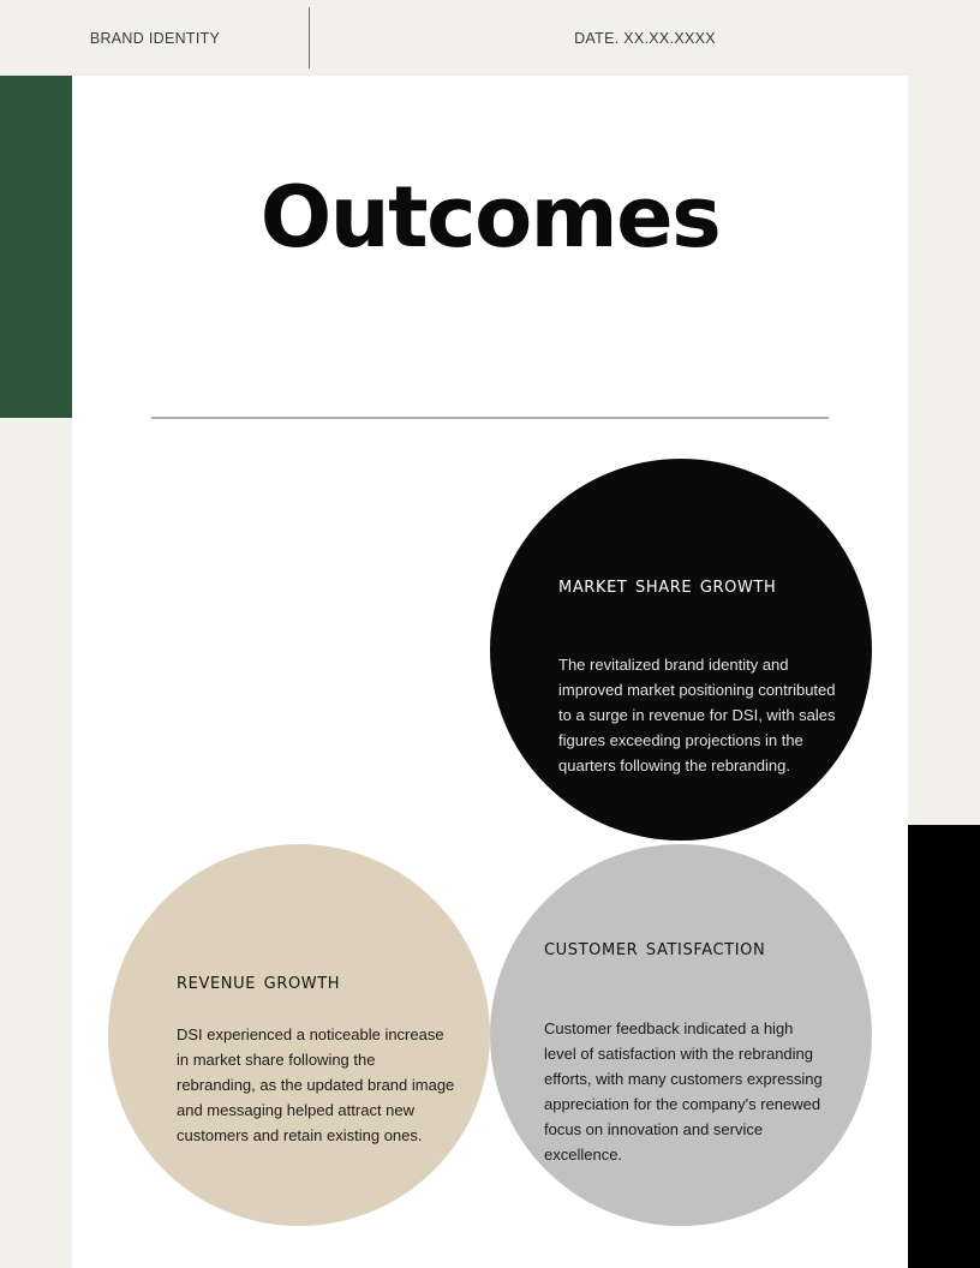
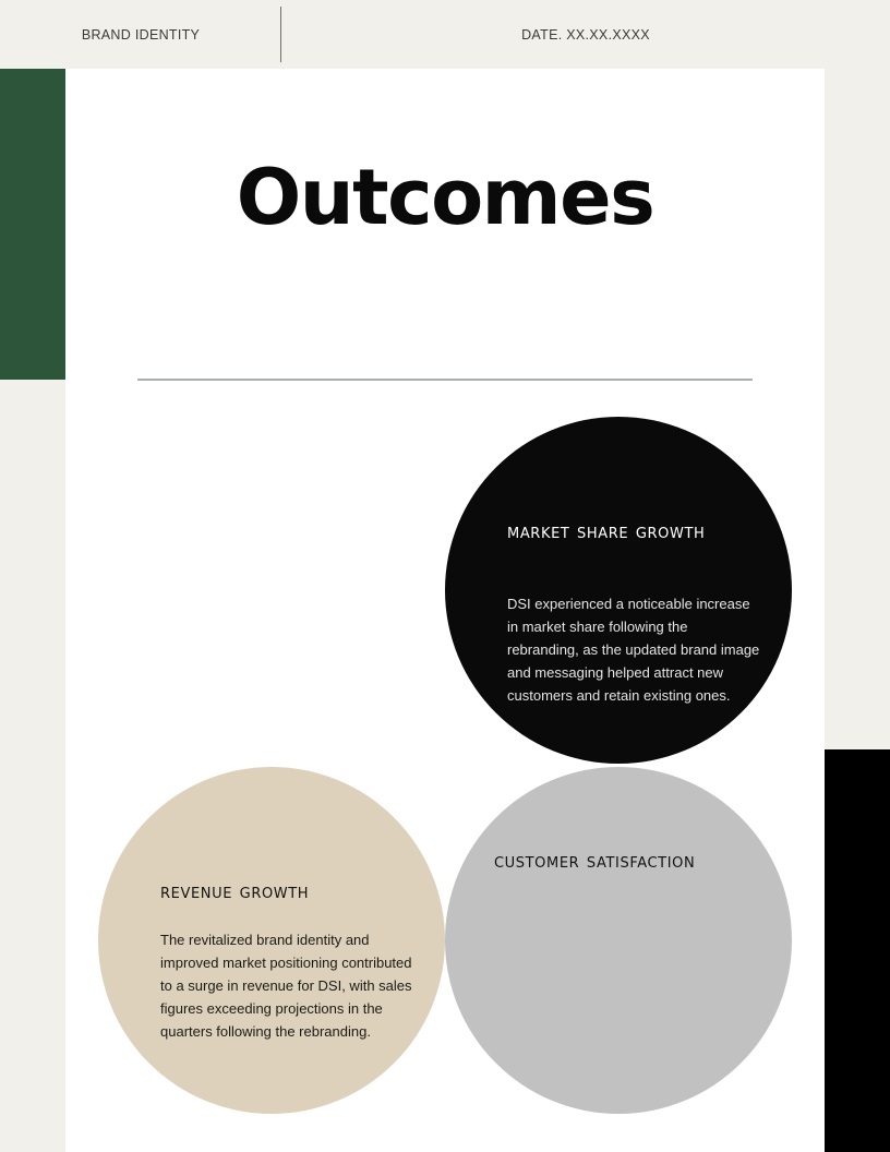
  BRAND IDENTITY
  DATE. XX.XX.XXXX
  Outcomes
  market share growth
- The revitalized brand identity and improved market positioning contributed to a surge in revenue for DSI, with sales figures exceeding projections in the quarters following the rebranding.
+ DSI experienced a noticeable increase in market share following the rebranding, as the updated brand image and messaging helped attract new customers and retain existing ones.
  revenue growth
- DSI experienced a noticeable increase in market share following the rebranding, as the updated brand image and messaging helped attract new customers and retain existing ones.
+ The revitalized brand identity and improved market positioning contributed to a surge in revenue for DSI, with sales figures exceeding projections in the quarters following the rebranding.
  customer satisfaction
- Customer feedback indicated a high level of satisfaction with the rebranding efforts, with many customers expressing appreciation for the company's renewed focus on innovation and service excellence.
